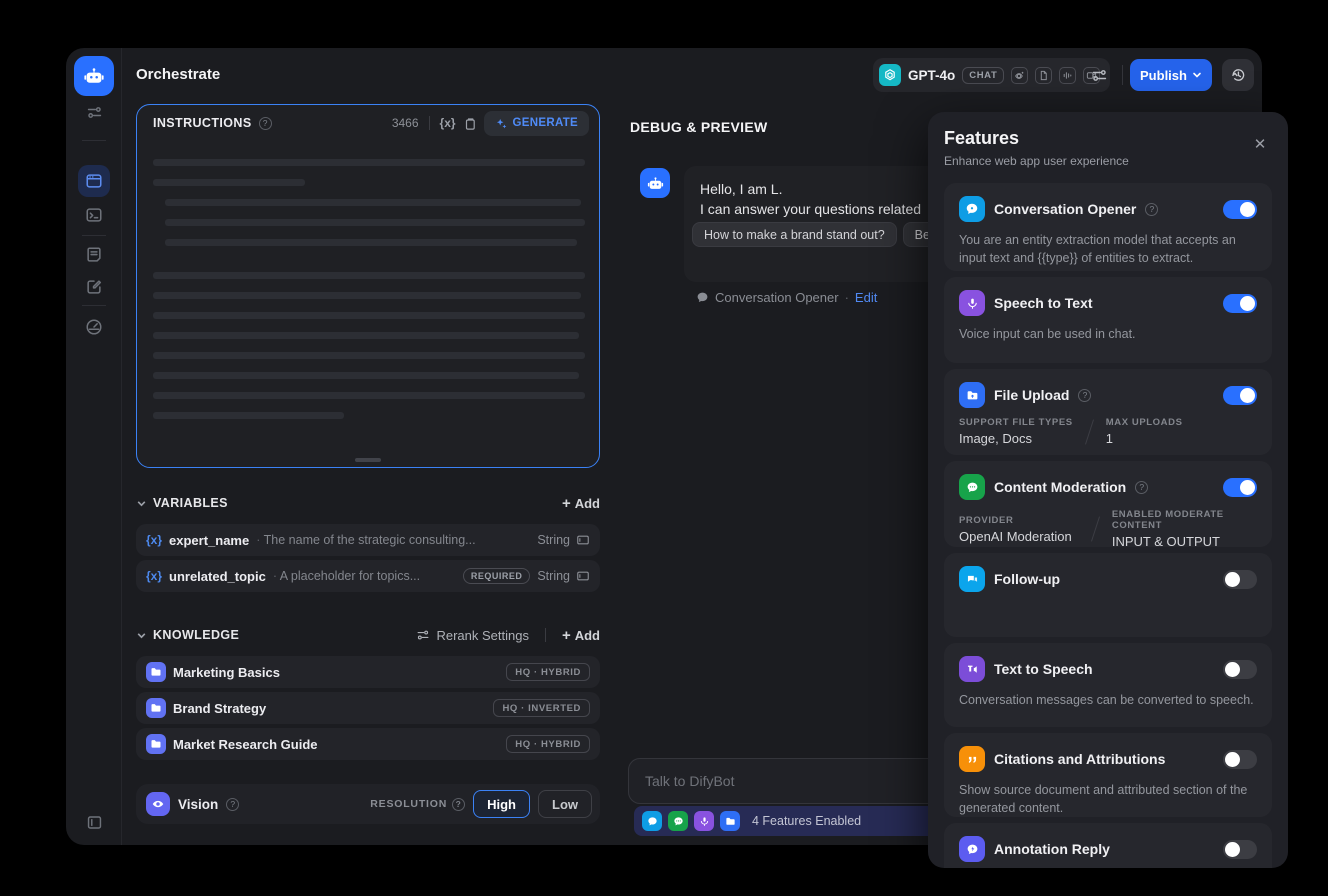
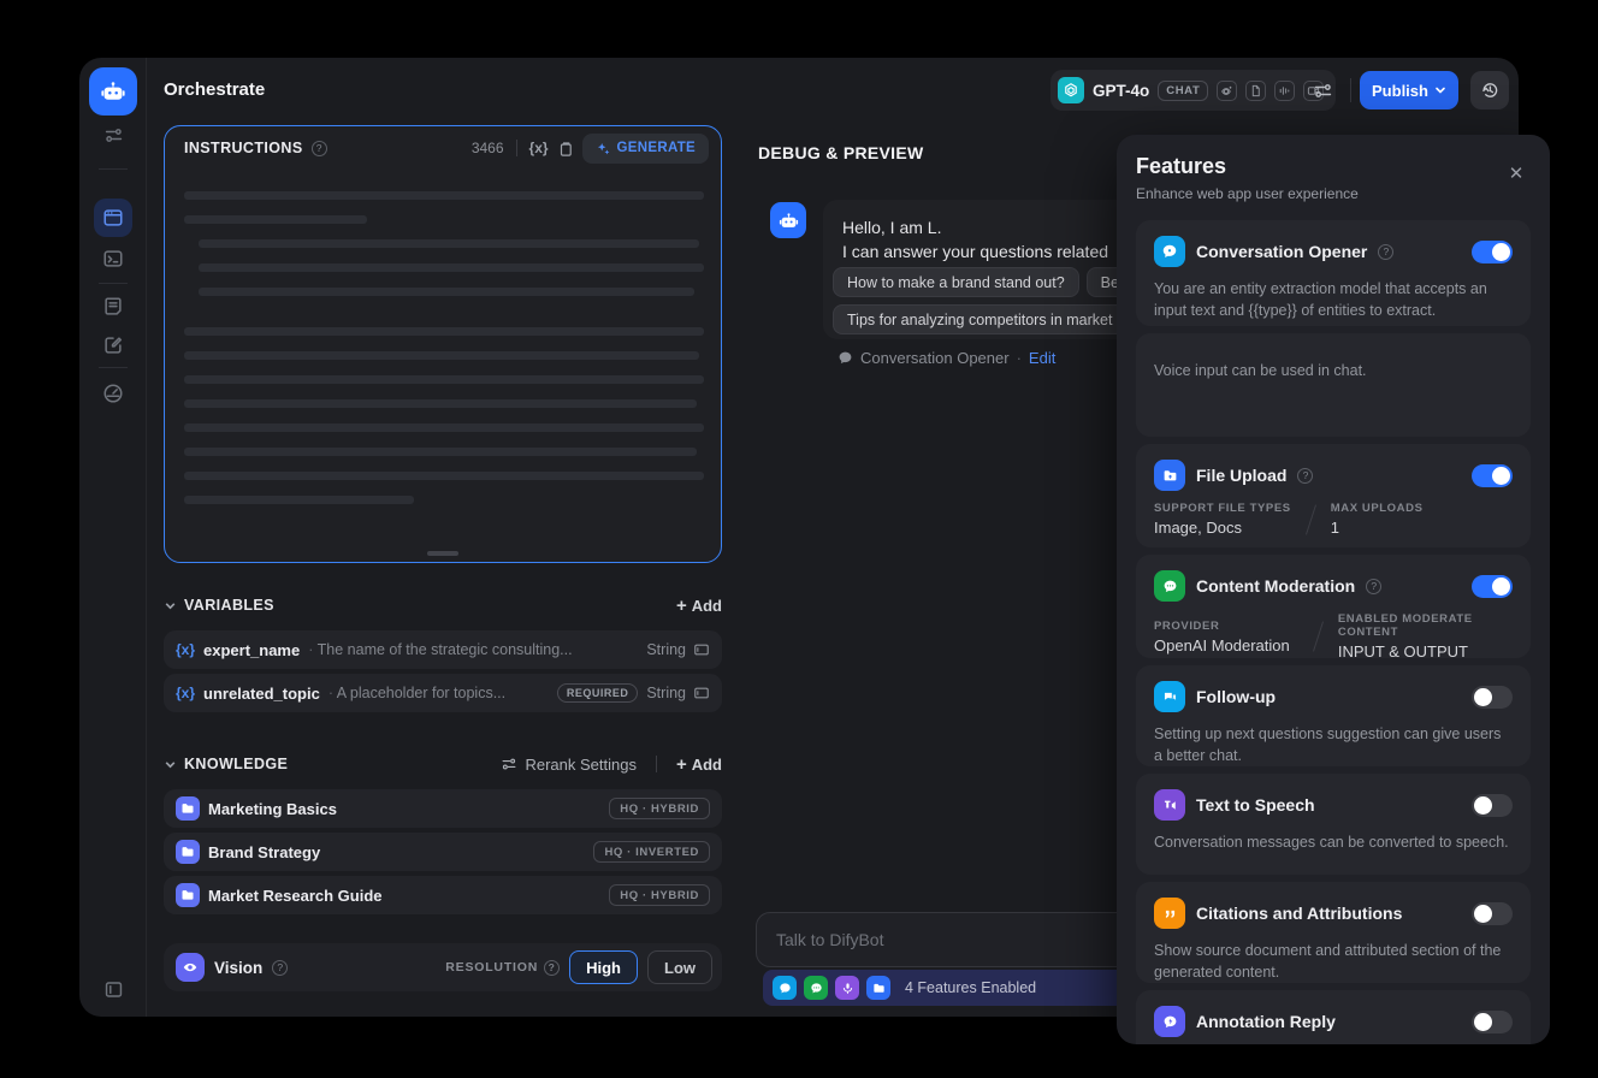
  Orchestrate
  GPT-4o
  CHAT
  Publish
  INSTRUCTIONS
  ?
  3466
  {x}
  GENERATE
  VARIABLES
  +
  Add
  {x}
  expert_name
  The name of the strategic consulting...
  String
  {x}
  unrelated_topic
  A placeholder for topics...
  REQUIRED
  String
  KNOWLEDGE
  Rerank Settings
  +
  Add
  Marketing Basics
  HQ · HYBRID
  Brand Strategy
  HQ · INVERTED
  Market Research Guide
  HQ · HYBRID
  Vision
  ?
  RESOLUTION
  ?
  High
  Low
  DEBUG & PREVIEW
  Hello, I am L.
  I can answer your questions related
  How to make a brand stand out?
+ Tips for analyzing competitors in market
  Conversation Opener
  ·
  Edit
  Talk to DifyBot
  4 Features Enabled
  Features
  Enhance web app user experience
  ✕
  Conversation Opener
  ?
  You are an entity extraction model that accepts an input text and {{type}} of entities to extract.
- Speech to Text
  Voice input can be used in chat.
  File Upload
  ?
  SUPPORT FILE TYPES
  Image, Docs
  MAX UPLOADS
  1
  Content Moderation
  ?
  PROVIDER
  OpenAI Moderation
  ENABLED MODERATE CONTENT
  INPUT & OUTPUT
  Follow-up
+ Setting up next questions suggestion can give users a better chat.
  Text to Speech
  Conversation messages can be converted to speech.
  Citations and Attributions
  Show source document and attributed section of the generated content.
  Annotation Reply
